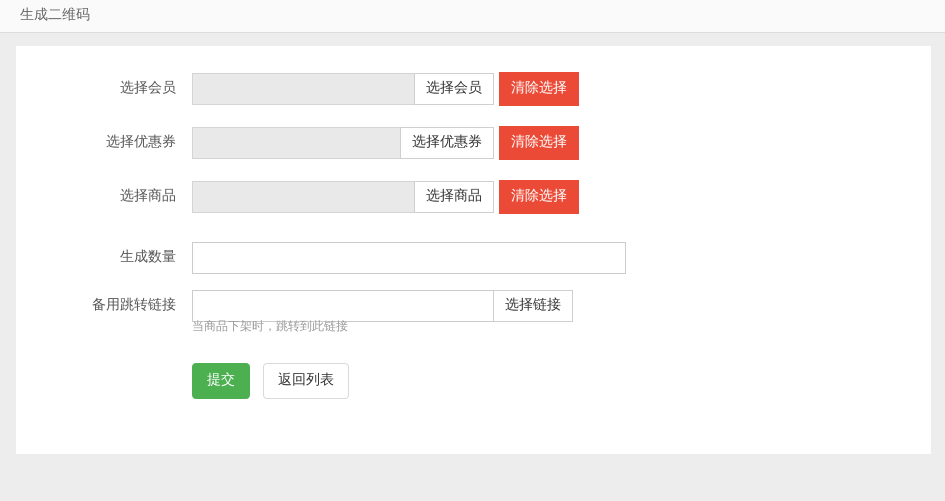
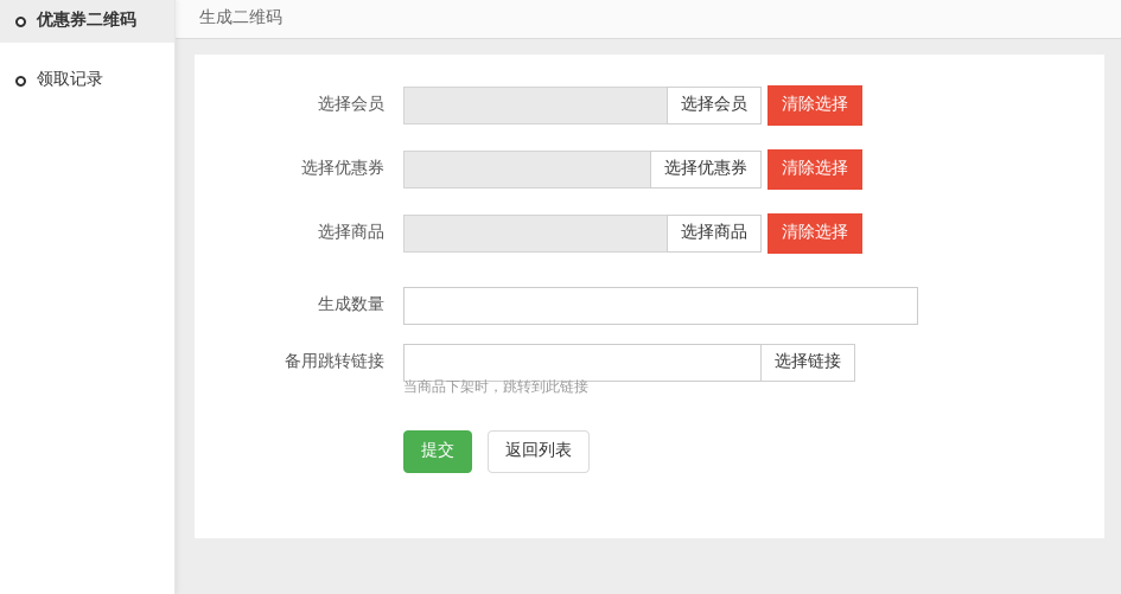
+ 优惠券二维码
+ 领取记录
  生成二维码
  选择会员
  选择会员
  清除选择
  选择优惠券
  选择优惠券
  清除选择
  选择商品
  选择商品
  清除选择
  生成数量
  备用跳转链接
  选择链接
  当商品下架时，跳转到此链接
  提交
  返回列表
